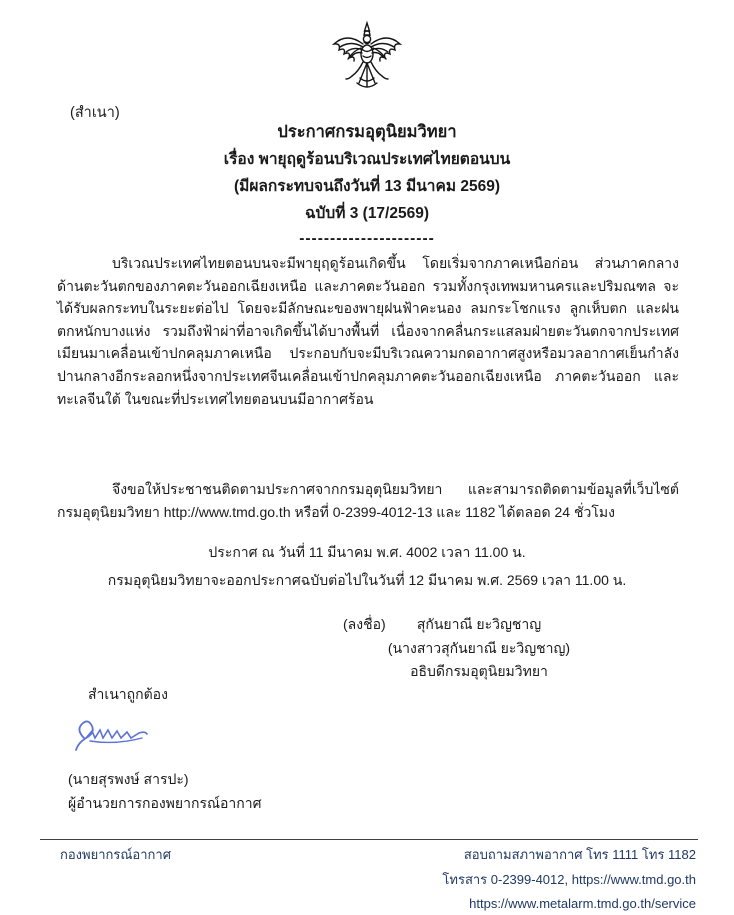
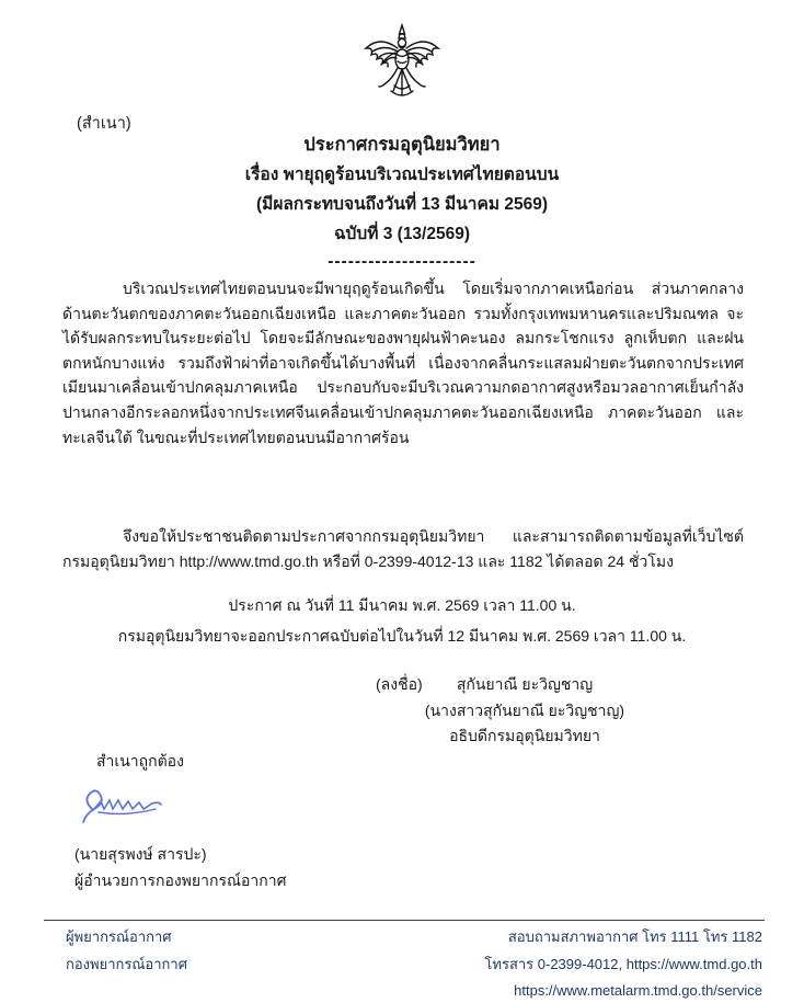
  (สำเนา)
  ประกาศกรมอุตุนิยมวิทยา
  เรื่อง พายุฤดูร้อนบริเวณประเทศไทยตอนบน
  (มีผลกระทบจนถึงวันที่ 13 มีนาคม 2569)
- ฉบับที่ 3 (17/2569)
+ ฉบับที่ 3 (13/2569)
  ----------------------
  บริเวณประเทศไทยตอนบนจะมีพายุฤดูร้อนเกิดขึ้น โดยเริ่มจากภาคเหนือก่อน ส่วนภาคกลาง ด้านตะวันตกของภาคตะวันออกเฉียงเหนือ และภาคตะวันออก รวมทั้งกรุงเทพมหานครและปริมณฑล จะได้รับผลกระทบในระยะต่อไป โดยจะมีลักษณะของพายุฝนฟ้าคะนอง ลมกระโชกแรง ลูกเห็บตก และฝนตกหนักบางแห่ง รวมถึงฟ้าผ่าที่อาจเกิดขึ้นได้บางพื้นที่ เนื่องจากคลื่นกระแสลมฝ่ายตะวันตกจากประเทศเมียนมาเคลื่อนเข้าปกคลุมภาคเหนือ ประกอบกับจะมีบริเวณความกดอากาศสูงหรือมวลอากาศเย็นกำลังปานกลางอีกระลอกหนึ่งจากประเทศจีนเคลื่อนเข้าปกคลุมภาคตะวันออกเฉียงเหนือ ภาคตะวันออก และทะเลจีนใต้ ในขณะที่ประเทศไทยตอนบนมีอากาศร้อน
  จึงขอให้ประชาชนติดตามประกาศจากกรมอุตุนิยมวิทยา และสามารถติดตามข้อมูลที่เว็บไซต์กรมอุตุนิยมวิทยา http://www.tmd.go.th หรือที่ 0-2399-4012-13 และ 1182 ได้ตลอด 24 ชั่วโมง
- ประกาศ ณ วันที่ 11 มีนาคม พ.ศ. 4002 เวลา 11.00 น.
+ ประกาศ ณ วันที่ 11 มีนาคม พ.ศ. 2569 เวลา 11.00 น.
  กรมอุตุนิยมวิทยาจะออกประกาศฉบับต่อไปในวันที่ 12 มีนาคม พ.ศ. 2569 เวลา 11.00 น.
  (ลงชื่อ)
  สุกันยาณี ยะวิญชาญ
  (นางสาวสุกันยาณี ยะวิญชาญ)
  อธิบดีกรมอุตุนิยมวิทยา
  สำเนาถูกต้อง
  (นายสุรพงษ์ สารปะ)
  ผู้อำนวยการกองพยากรณ์อากาศ
+ ผู้พยากรณ์อากาศ
  กองพยากรณ์อากาศ
  สอบถามสภาพอากาศ โทร 1111 โทร 1182
  โทรสาร 0-2399-4012, https://www.tmd.go.th
  https://www.metalarm.tmd.go.th/service
